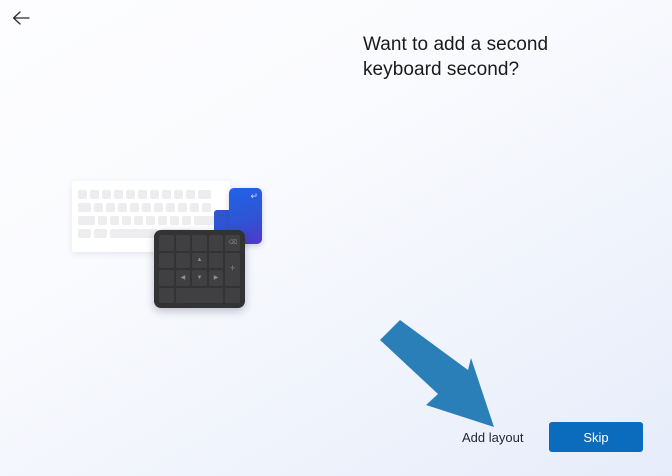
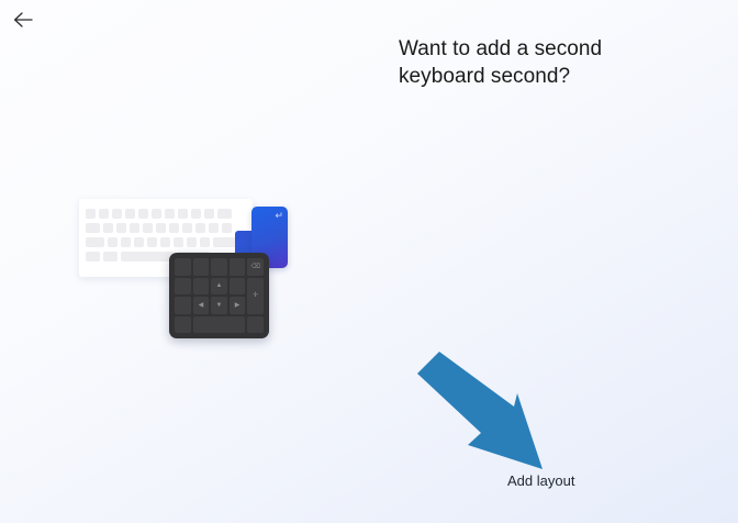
  Want to add a second keyboard second?
  ↵
  Add layout
- Skip
